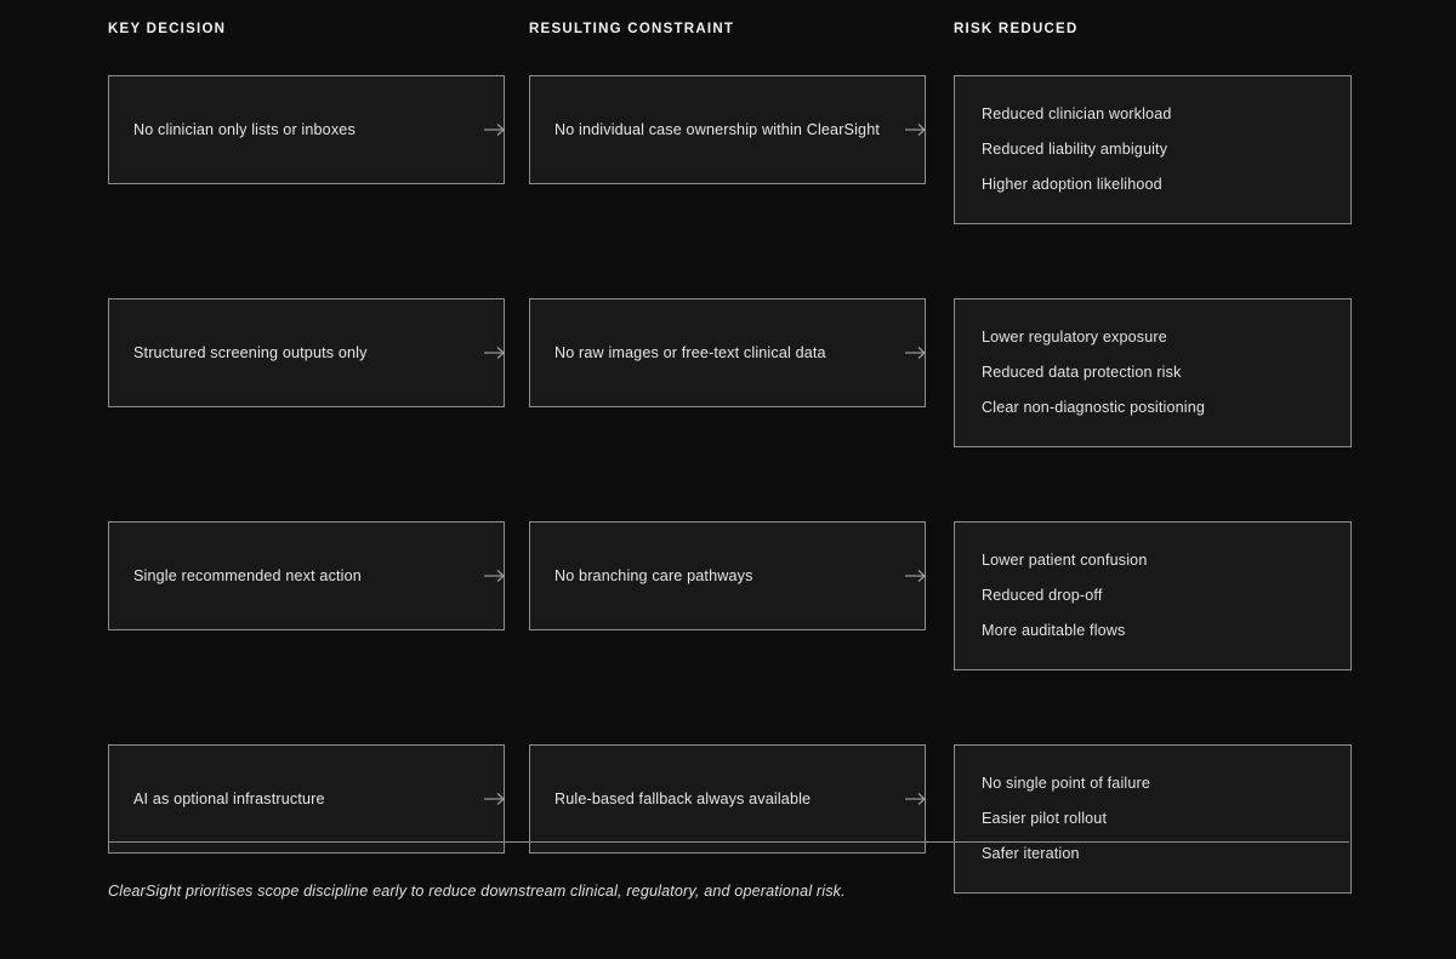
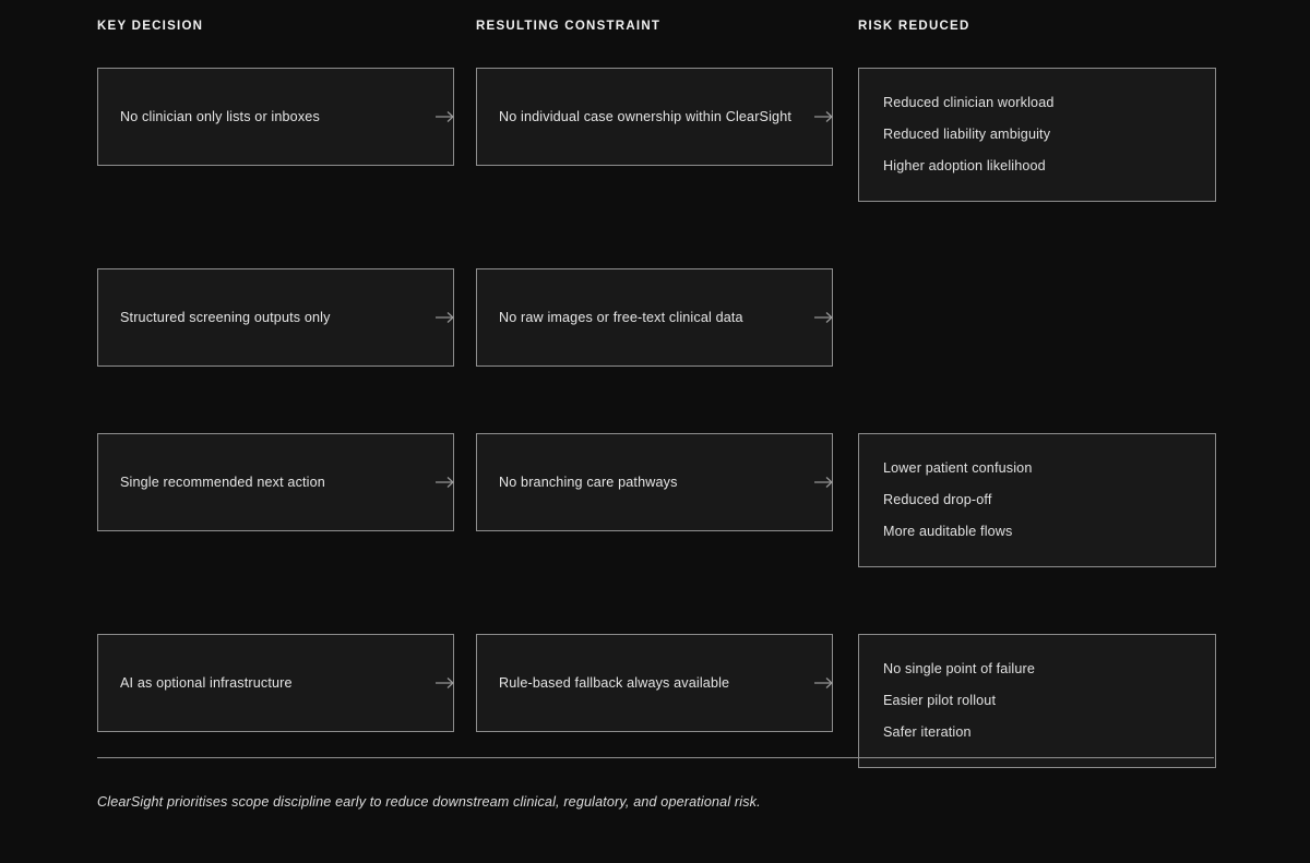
  KEY DECISION
  RESULTING CONSTRAINT
  RISK REDUCED
  No clinician only lists or inboxes
  No individual case ownership within ClearSight
  Reduced clinician workload
  Reduced liability ambiguity
  Higher adoption likelihood
  Structured screening outputs only
  No raw images or free-text clinical data
- Lower regulatory exposure
- Reduced data protection risk
- Clear non-diagnostic positioning
  Single recommended next action
  No branching care pathways
  Lower patient confusion
  Reduced drop-off
  More auditable flows
  AI as optional infrastructure
  Rule-based fallback always available
  No single point of failure
  Easier pilot rollout
  Safer iteration
  ClearSight prioritises scope discipline early to reduce downstream clinical, regulatory, and operational risk.
